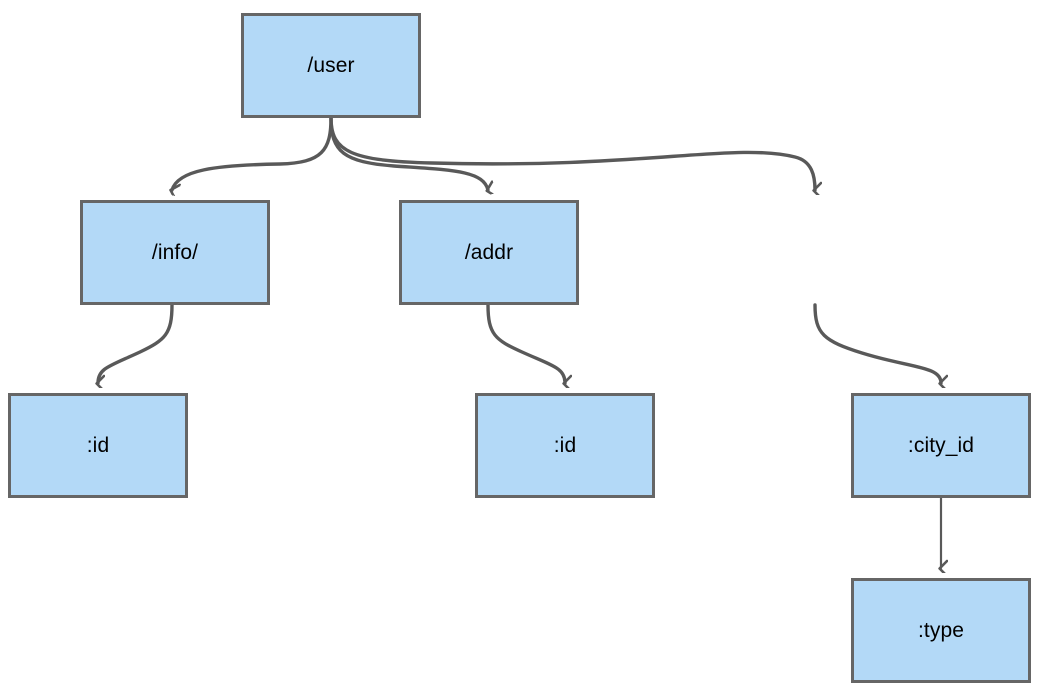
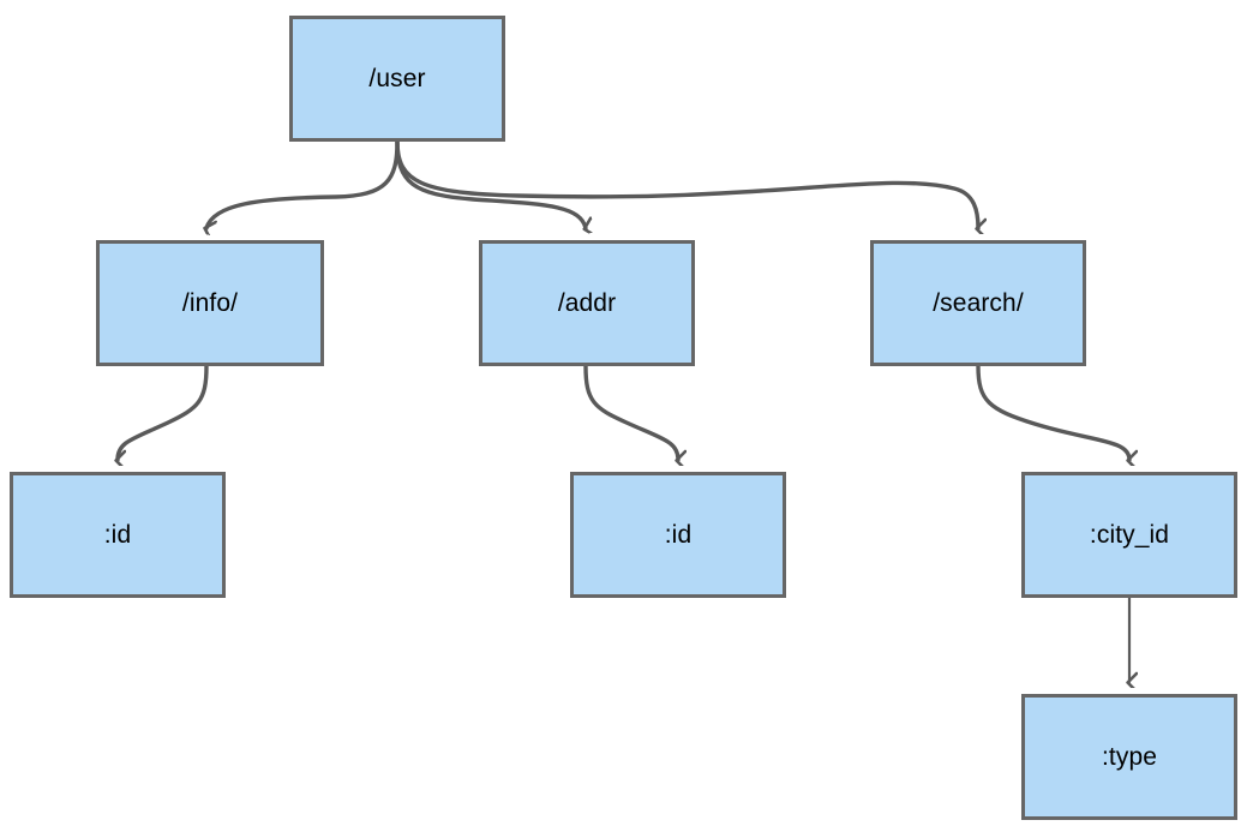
  /user
  /info/
  /addr
+ /search/
  :id
  :id
  :city_id
  :type
